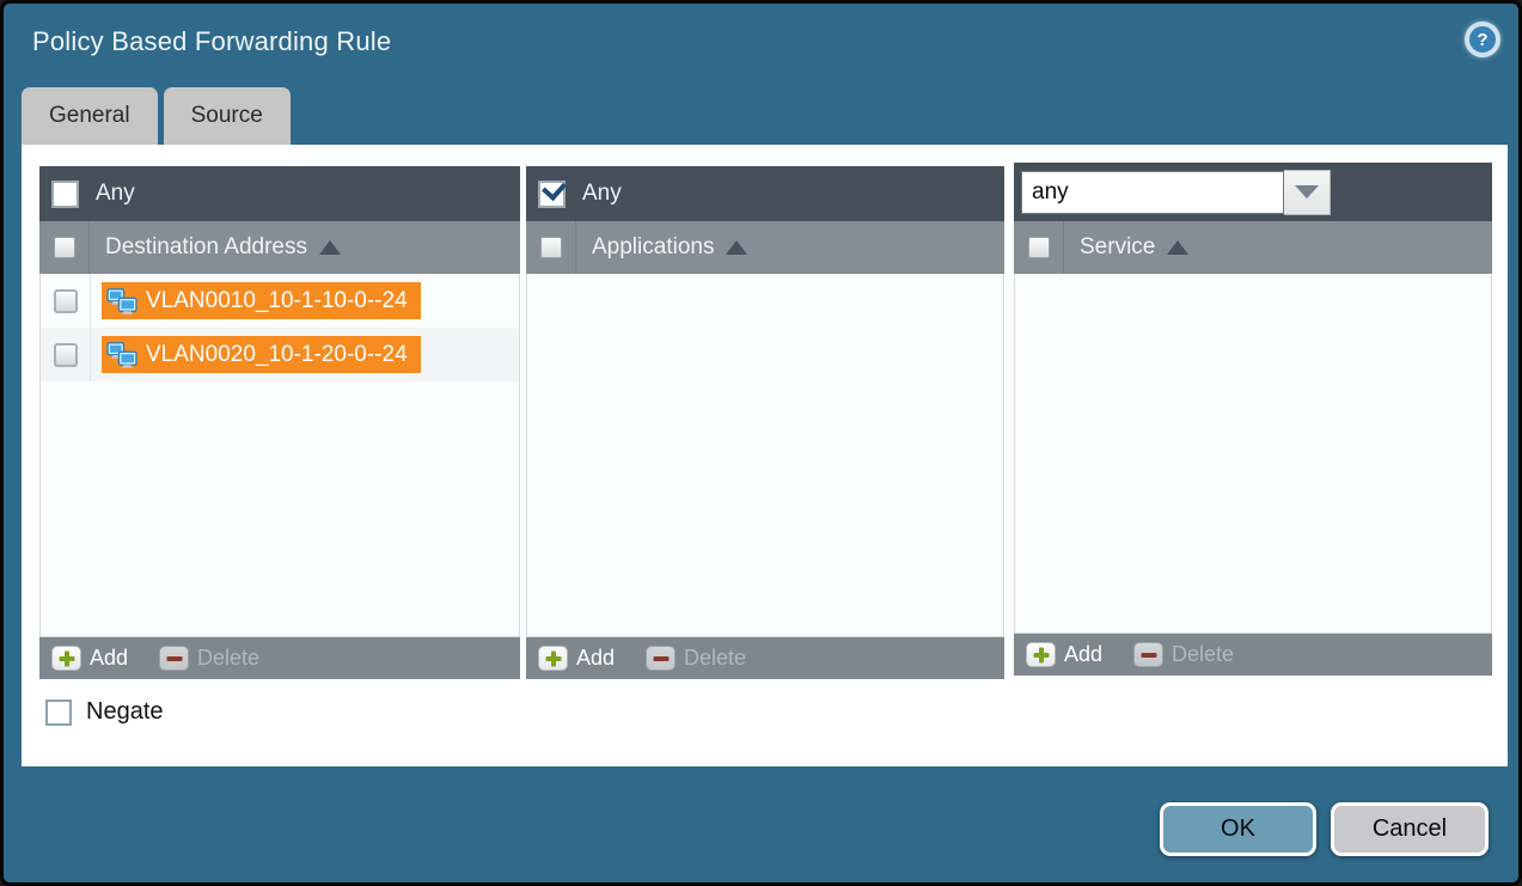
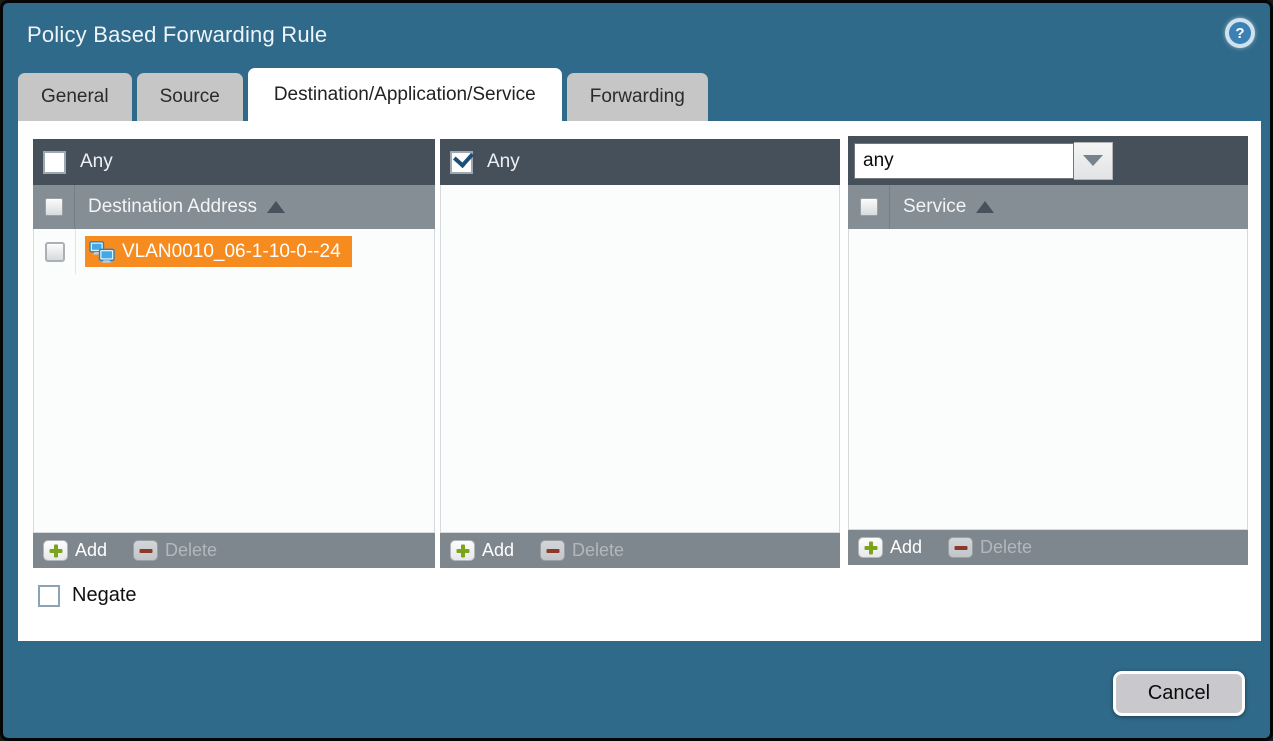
  Policy Based Forwarding Rule
  ?
  General
  Source
+ Destination/Application/Service
+ Forwarding
  Any
  Destination Address
- VLAN0010_10-1-10-0--24
+ VLAN0010_06-1-10-0--24
- VLAN0020_10-1-20-0--24
  Add
  Delete
  Any
- Applications
  Add
  Delete
  any
  Service
  Add
  Delete
  Negate
- OK
  Cancel
